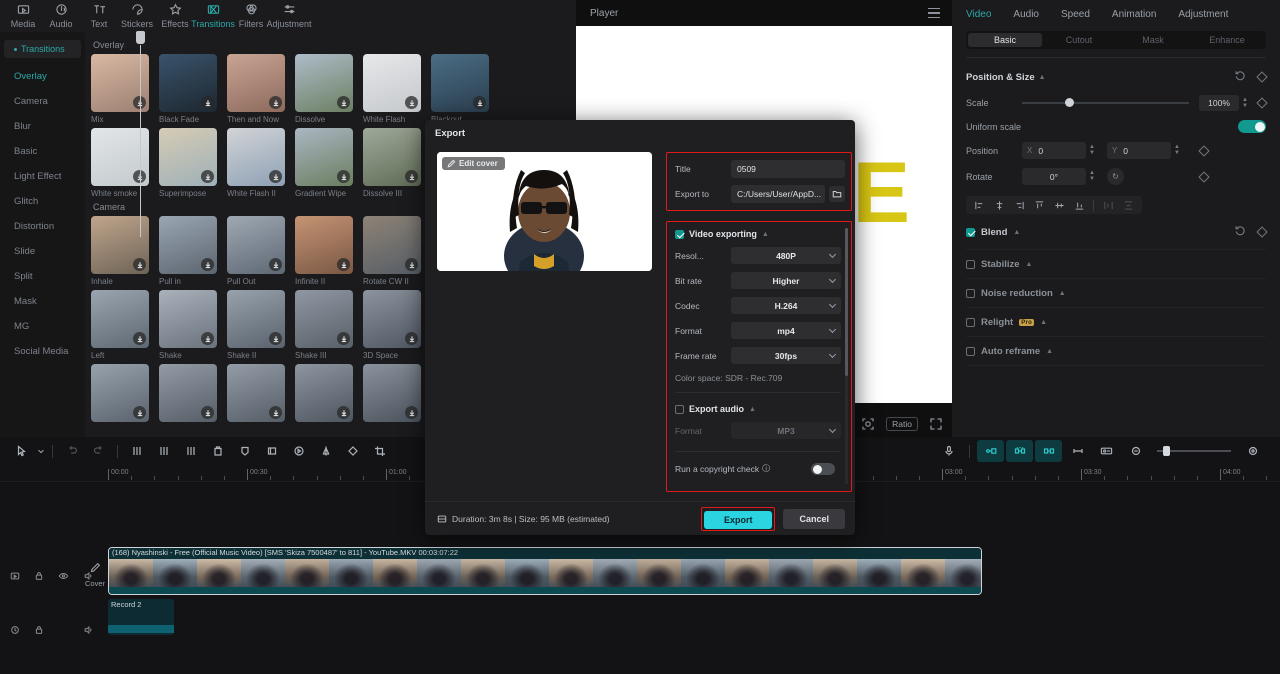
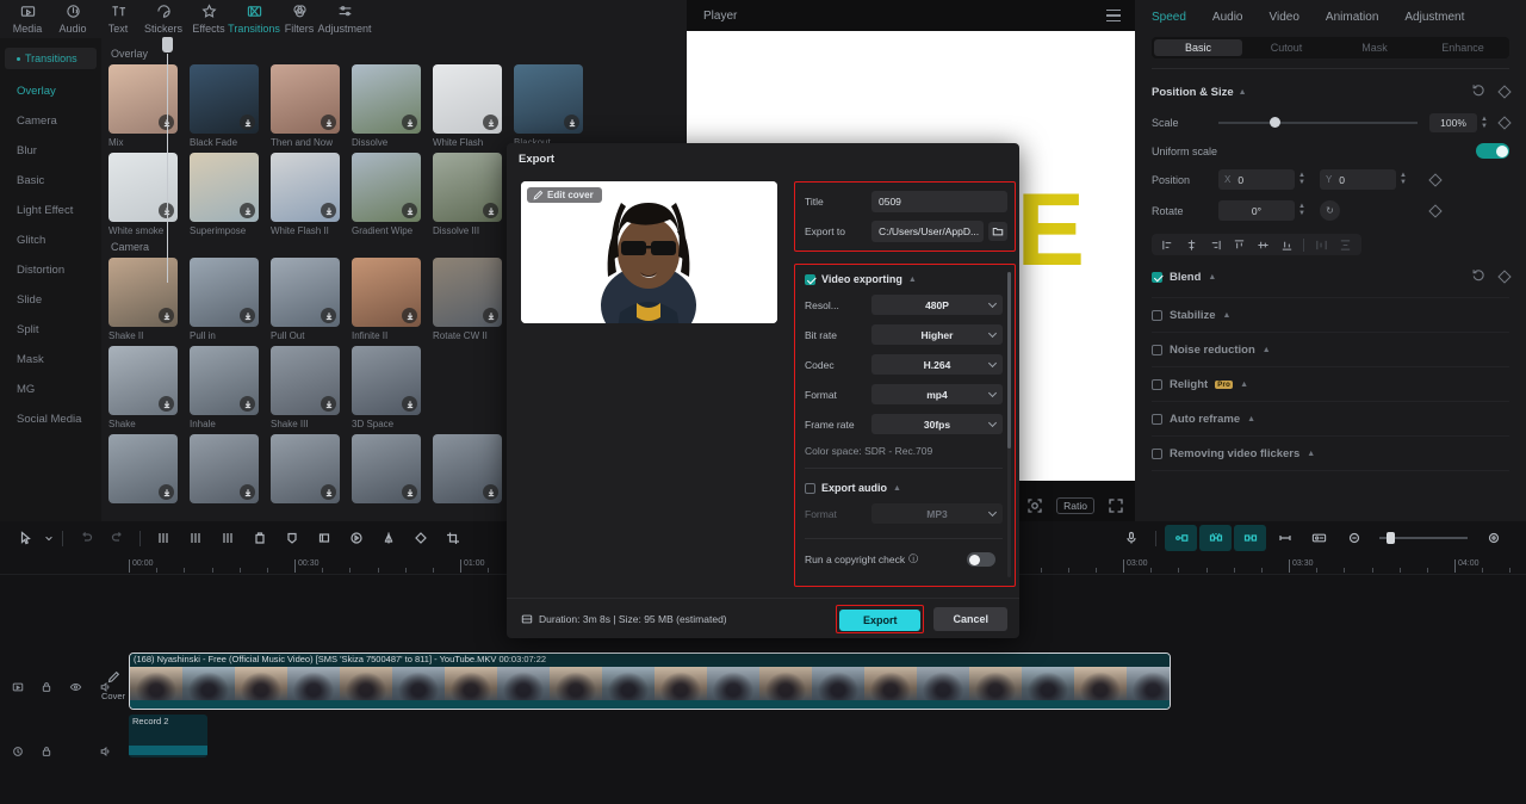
  Media
  Audio
  Text
  Stickers
  Effects
  Transitions
  Filters
  Adjustment
  Transitions
  Overlay
  Camera
  Blur
  Basic
  Light Effect
  Glitch
  Distortion
  Slide
  Split
  Mask
  MG
  Social Media
  Overlay
  Mix
  Black Fade
  Then and Now
  Dissolve
  White Flash
  White smoke
  Superimpose
  White Flash II
  Gradient Wipe
  Dissolve III
  Camera
- Inhale
+ Shake II
  Pull in
  Pull Out
  Infinite II
  Rotate CW II
- Left
  Shake
- Shake II
+ Inhale
  Shake III
  3D Space
  Player
  E
  Ratio
- Video
+ Speed
  Audio
- Speed
+ Video
  Animation
  Adjustment
  Basic
  Cutout
  Mask
  Enhance
  Position & Size
  Scale
  100%
  Uniform scale
  Position
  X
  0
  Y
  0
  Rotate
  0°
  ↻
  Blend
  Stabilize
  Noise reduction
  Relight
  Auto reframe
+ Removing video flickers
  Cover
  (168) Nyashinski - Free (Official Music Video) [SMS 'Skiza 7500487' to 811] - YouTube.MKV 00:03:07:22
  Record 2
  Export
  Edit cover
  Title
  0509
  Export to
  C:/Users/User/AppD...
  Video exporting
  Resol...
  480P
  Bit rate
  Higher
  Codec
  H.264
  Format
  mp4
  Frame rate
  30fps
  Color space: SDR - Rec.709
  Export audio
  Format
  MP3
  Run a copyright check
  ⓘ
  Duration: 3m 8s | Size: 95 MB (estimated)
  Export
  Cancel
